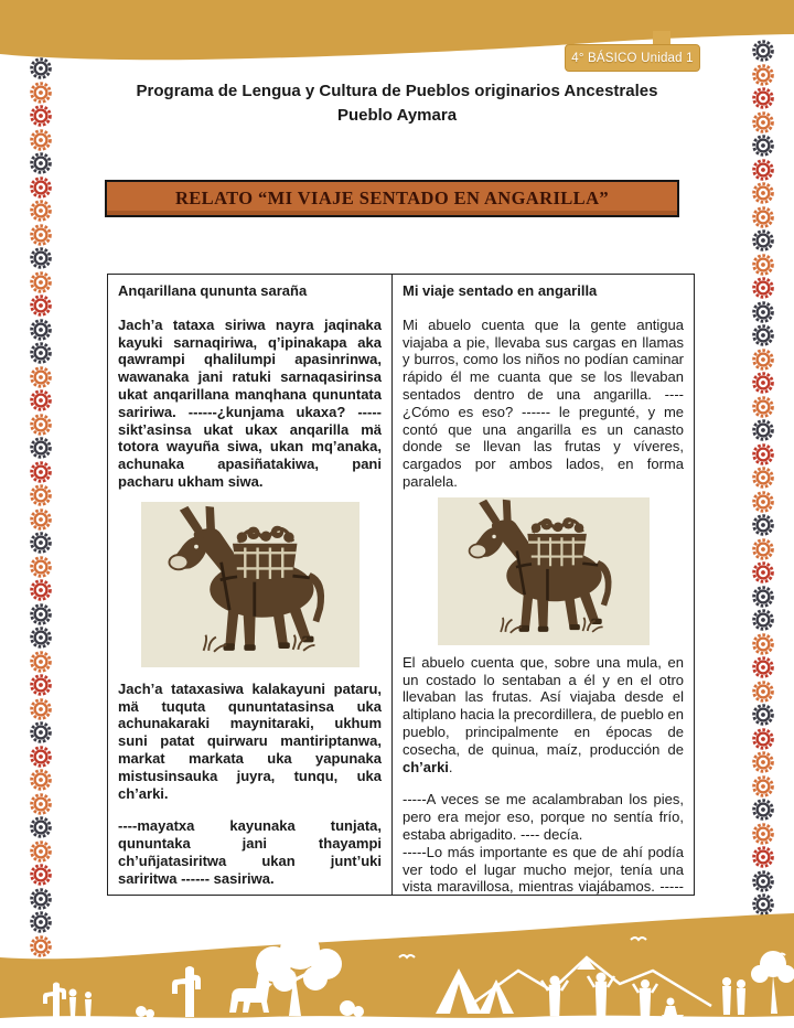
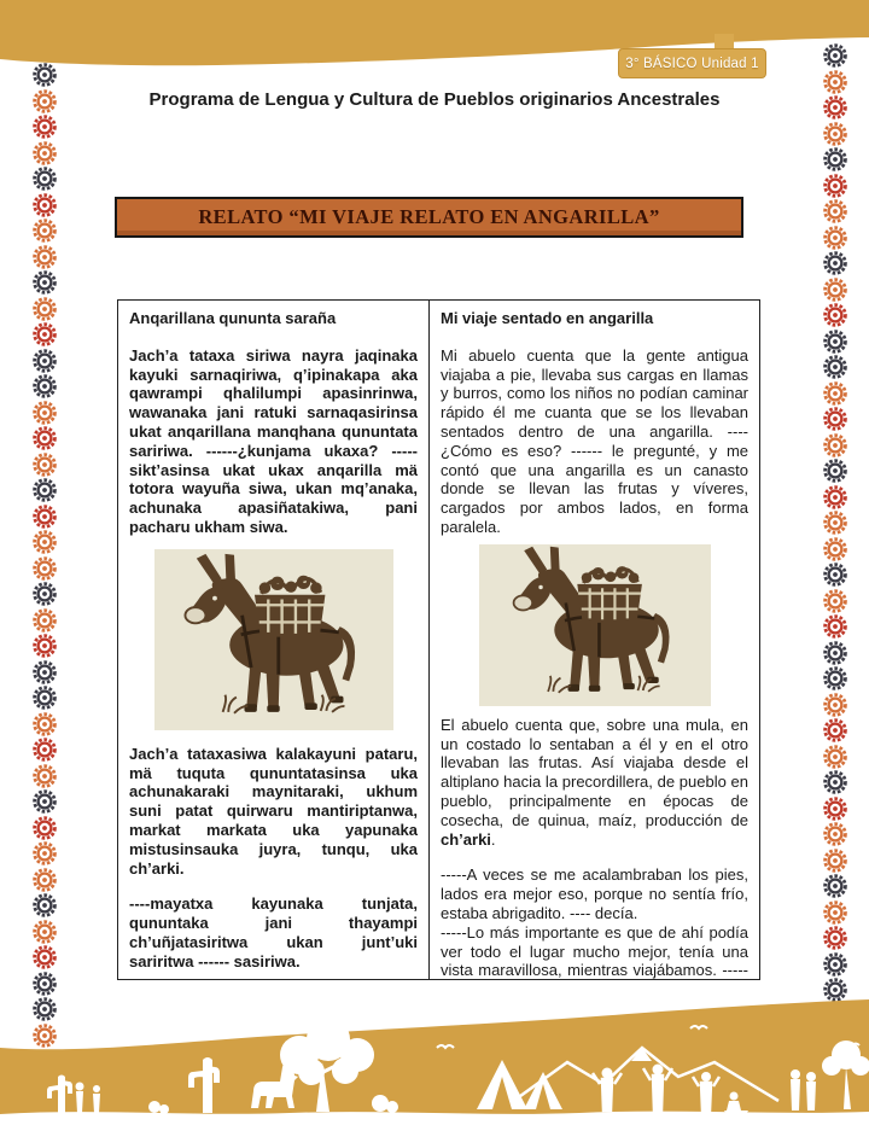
- 4° BÁSICO Unidad 1
+ 3° BÁSICO Unidad 1
  Programa de Lengua y Cultura de Pueblos originarios Ancestrales
- Pueblo Aymara
- RELATO “MI VIAJE SENTADO EN ANGARILLA”
+ RELATO “MI VIAJE RELATO EN ANGARILLA”
  Anqarillana qununta saraña
  Jach’a tataxa siriwa nayra jaqinaka kayuki sarnaqiriwa, q’ipinakapa aka qawrampi qhalilumpi apasinrinwa, wawanaka jani ratuki sarnaqasirinsa ukat anqarillana manqhana qununtata saririwa. ------¿kunjama ukaxa? ----- sikt’asinsa ukat ukax anqarilla mä totora wayuña siwa, ukan mq’anaka, achunaka apasiñatakiwa, pani pacharu ukham siwa.
  Jach’a tataxasiwa kalakayuni pataru, mä tuquta qununtatasinsa uka achunakaraki maynitaraki, ukhum suni patat quirwaru mantiriptanwa, markat markata uka yapunaka mistusinsauka juyra, tunqu, uka ch’arki.
  ----mayatxa kayunaka tunjata, qununtaka jani thayampi ch’uñjatasiritwa ukan junt’uki sariritwa ------ sasiriwa.
  Mi viaje sentado en angarilla
  Mi abuelo cuenta que la gente antigua viajaba a pie, llevaba sus cargas en llamas y burros, como los niños no podían caminar rápido él me cuanta que se los llevaban sentados dentro de una angarilla. ----¿Cómo es eso? ------ le pregunté, y me contó que una angarilla es un canasto donde se llevan las frutas y víveres, cargados por ambos lados, en forma paralela.
  El abuelo cuenta que, sobre una mula, en un costado lo sentaban a él y en el otro llevaban las frutas. Así viajaba desde el altiplano hacia la precordillera, de pueblo en pueblo, principalmente en épocas de cosecha, de quinua, maíz, producción de ch’arki.
- -----A veces se me acalambraban los pies, pero era mejor eso, porque no sentía frío, estaba abrigadito. ---- decía.
+ -----A veces se me acalambraban los pies, lados era mejor eso, porque no sentía frío, estaba abrigadito. ---- decía.
  -----Lo más importante es que de ahí podía ver todo el lugar mucho mejor, tenía una vista maravillosa, mientras viajábamos. -----
